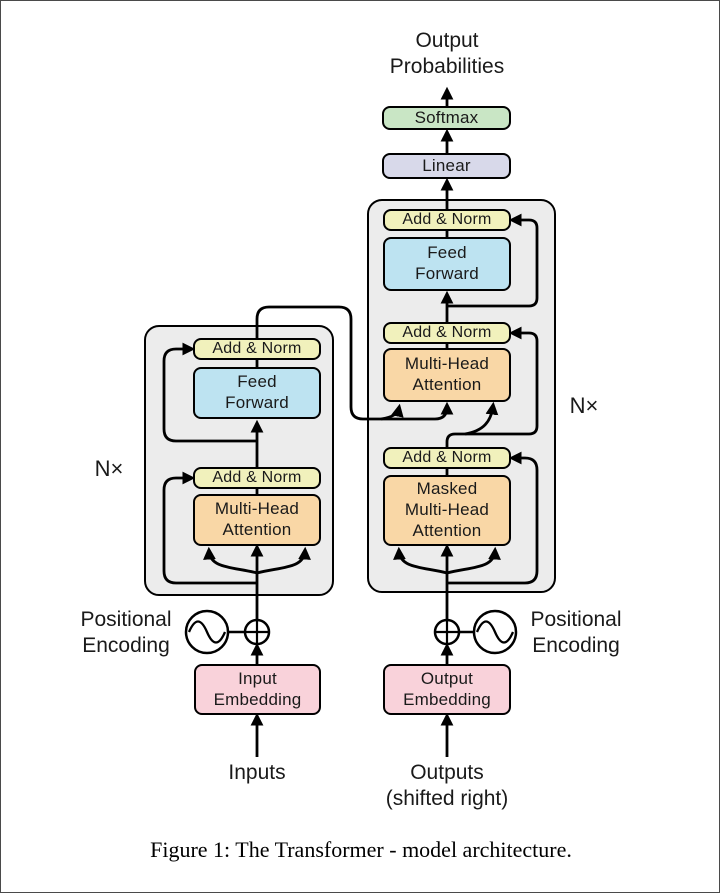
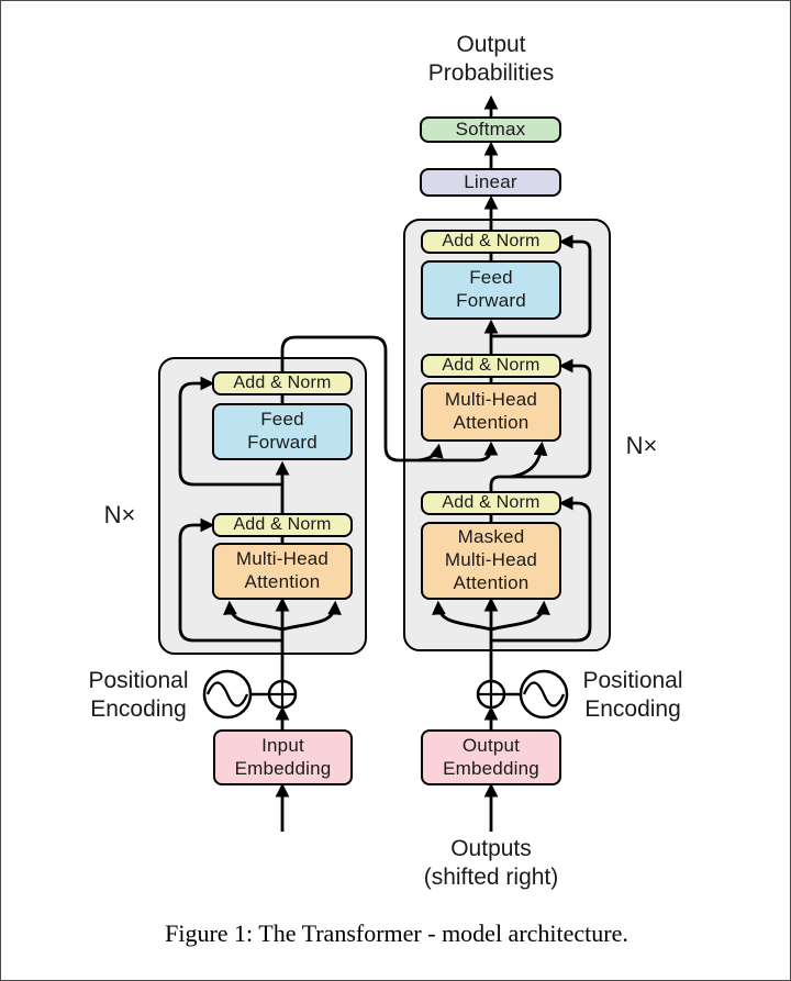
  Softmax
  Linear
  Add & Norm
  Feed
  Forward
  Add & Norm
  Multi-Head
  Attention
  Add & Norm
  Masked
  Multi-Head
  Attention
  Add & Norm
  Feed
  Forward
  Add & Norm
  Multi-Head
  Attention
  Input
  Embedding
  Output
  Embedding
  Output
  Probabilities
  N×
  N×
  Positional
  Encoding
  Positional
  Encoding
- Inputs
  Outputs
  (shifted right)
  Figure 1: The Transformer - model architecture.
